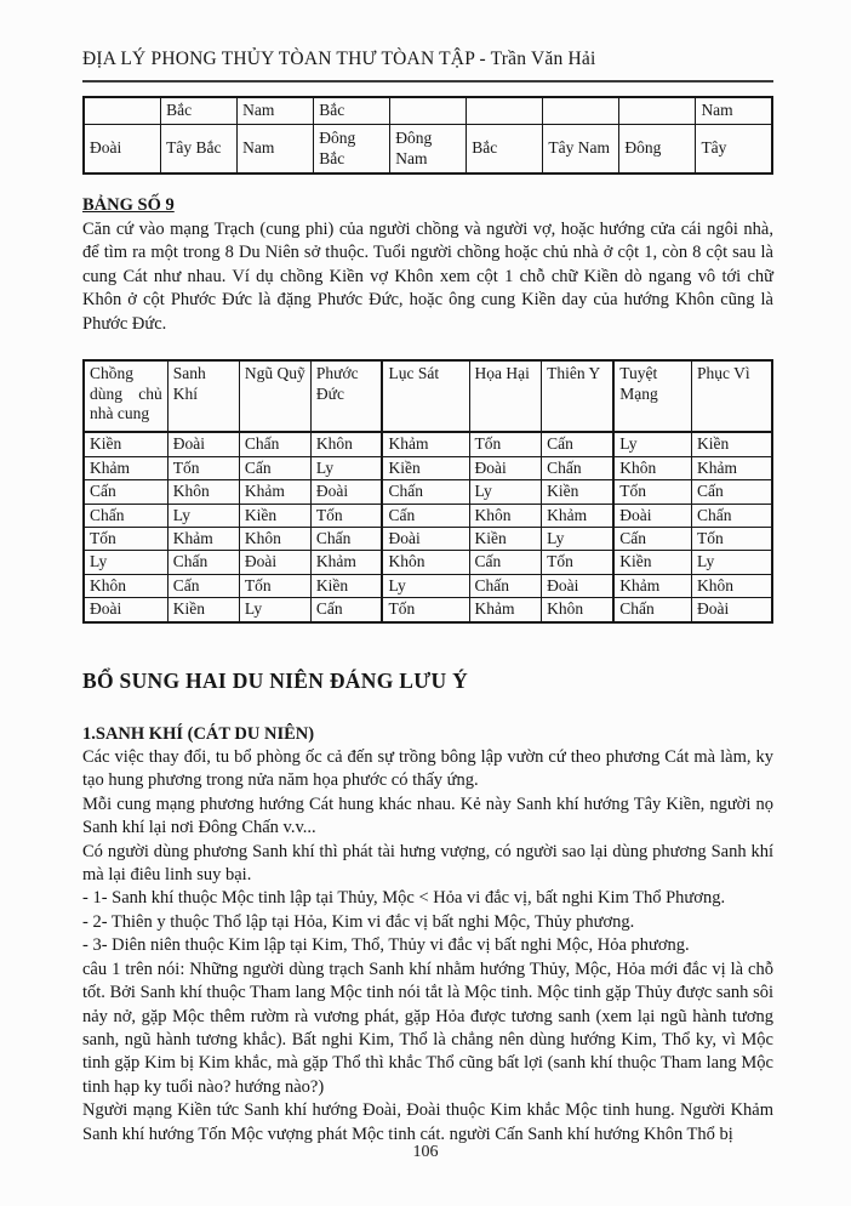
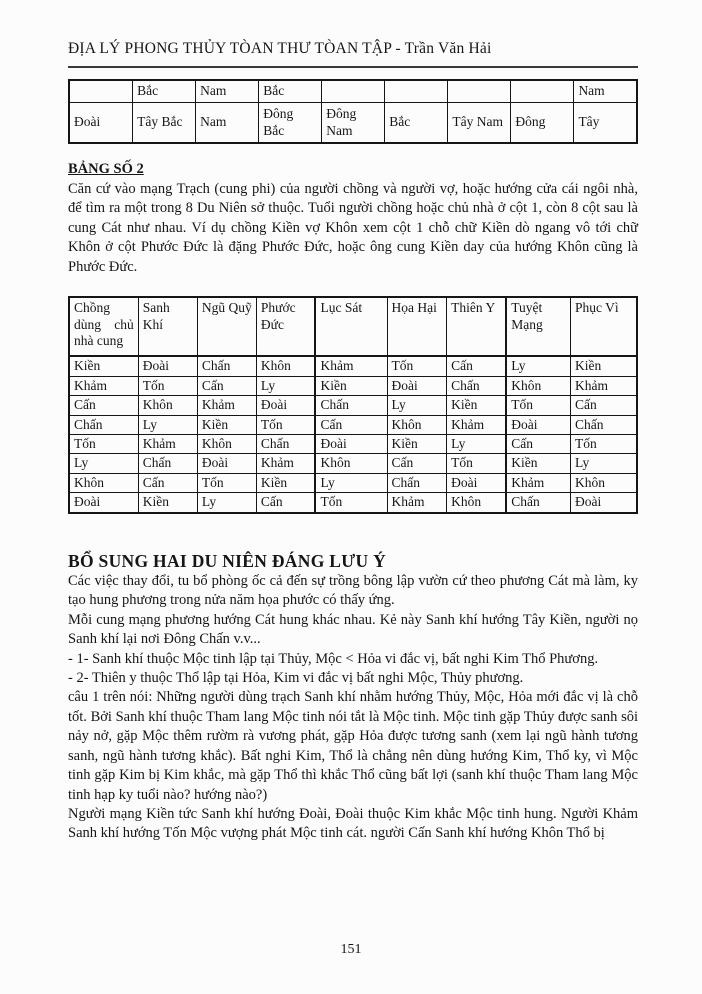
  ĐỊA LÝ PHONG THỦY TÒAN THƯ TÒAN TẬP - Trần Văn Hải
  	Bắc	Nam	Bắc					Nam
  Đoài	Tây Bắc	Nam	Đông Bắc	Đông Nam	Bắc	Tây Nam	Đông	Tây
- BẢNG SỐ 9
+ BẢNG SỐ 2
  Căn cứ vào mạng Trạch (cung phi) của người chồng và người vợ, hoặc hướng cửa cái ngôi nhà, để tìm ra một trong 8 Du Niên sở thuộc. Tuổi người chồng hoặc chủ nhà ở cột 1, còn 8 cột sau là cung Cát như nhau. Ví dụ chồng Kiền vợ Khôn xem cột 1 chỗ chữ Kiền dò ngang vô tới chữ Khôn ở cột Phước Đức là đặng Phước Đức, hoặc ông cung Kiền day của hướng Khôn cũng là Phước Đức.
  Chồng dùng chủ nhà cung	Sanh Khí	Ngũ Quỹ	Phước Đức	Lục Sát	Họa Hại	Thiên Y	Tuyệt Mạng	Phục Vì
  Kiền	Đoài	Chấn	Khôn	Khảm	Tốn	Cấn	Ly	Kiền
  Khảm	Tốn	Cấn	Ly	Kiền	Đoài	Chấn	Khôn	Khảm
  Cấn	Khôn	Khảm	Đoài	Chấn	Ly	Kiền	Tốn	Cấn
  Chấn	Ly	Kiền	Tốn	Cấn	Khôn	Khảm	Đoài	Chấn
  Tốn	Khảm	Khôn	Chấn	Đoài	Kiền	Ly	Cấn	Tốn
  Ly	Chấn	Đoài	Khảm	Khôn	Cấn	Tốn	Kiền	Ly
  Khôn	Cấn	Tốn	Kiền	Ly	Chấn	Đoài	Khảm	Khôn
  Đoài	Kiền	Ly	Cấn	Tốn	Khảm	Khôn	Chấn	Đoài
  BỔ SUNG HAI DU NIÊN ĐÁNG LƯU Ý
- 1.SANH KHÍ (CÁT DU NIÊN)
  Các việc thay đổi, tu bổ phòng ốc cả đến sự trồng bông lập vườn cứ theo phương Cát mà làm, ky tạo hung phương trong nửa năm họa phước có thấy ứng.
  Mỗi cung mạng phương hướng Cát hung khác nhau. Kẻ này Sanh khí hướng Tây Kiền, người nọ Sanh khí lại nơi Đông Chấn v.v...
- Có người dùng phương Sanh khí thì phát tài hưng vượng, có người sao lại dùng phương Sanh khí mà lại điêu linh suy bại.
  - 1- Sanh khí thuộc Mộc tinh lập tại Thủy, Mộc < Hỏa vi đắc vị, bất nghi Kim Thổ Phương.
  - 2- Thiên y thuộc Thổ lập tại Hỏa, Kim vi đắc vị bất nghi Mộc, Thủy phương.
- - 3- Diên niên thuộc Kim lập tại Kim, Thổ, Thủy vi đắc vị bất nghi Mộc, Hỏa phương.
  câu 1 trên nói: Những người dùng trạch Sanh khí nhằm hướng Thủy, Mộc, Hỏa mới đắc vị là chỗ tốt. Bởi Sanh khí thuộc Tham lang Mộc tinh nói tắt là Mộc tinh. Mộc tinh gặp Thủy được sanh sôi nảy nở, gặp Mộc thêm rườm rà vương phát, gặp Hỏa được tương sanh (xem lại ngũ hành tương sanh, ngũ hành tương khắc). Bất nghi Kim, Thổ là chẳng nên dùng hướng Kim, Thổ ky, vì Mộc tinh gặp Kim bị Kim khắc, mà gặp Thổ thì khắc Thổ cũng bất lợi (sanh khí thuộc Tham lang Mộc tinh hạp ky tuổi nào? hướng nào?)
  Người mạng Kiền tức Sanh khí hướng Đoài, Đoài thuộc Kim khắc Mộc tinh hung. Người Khảm Sanh khí hướng Tốn Mộc vượng phát Mộc tinh cát. người Cấn Sanh khí hướng Khôn Thổ bị
- 106
+ 151
